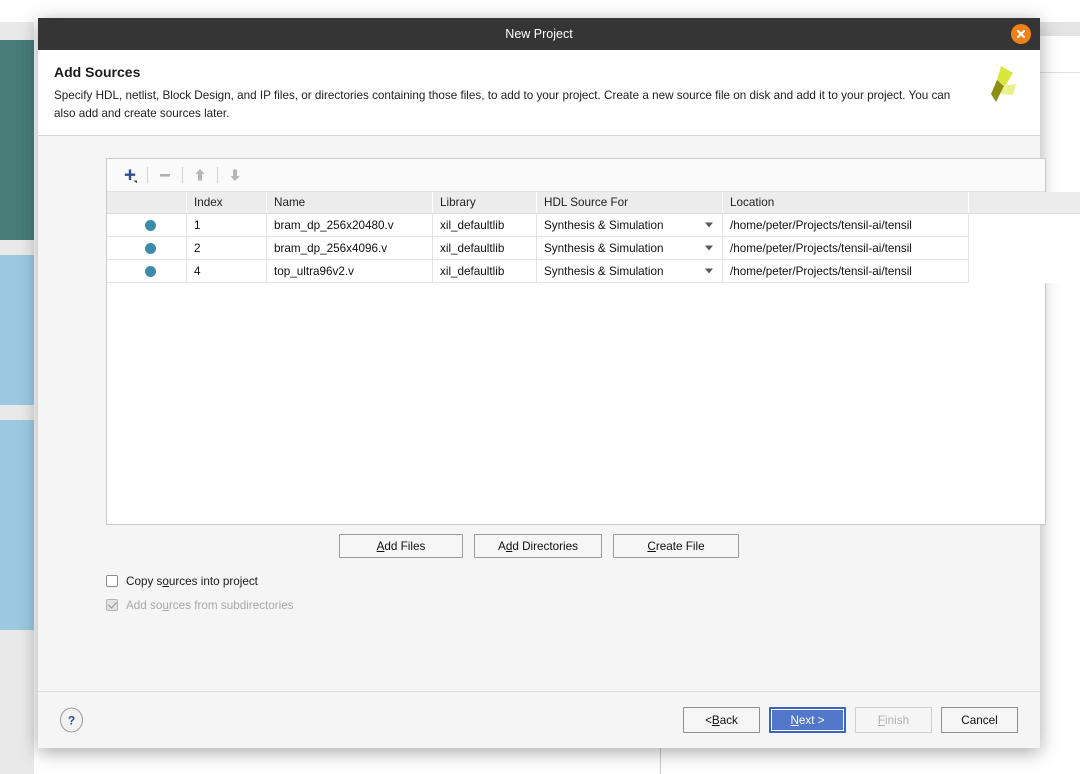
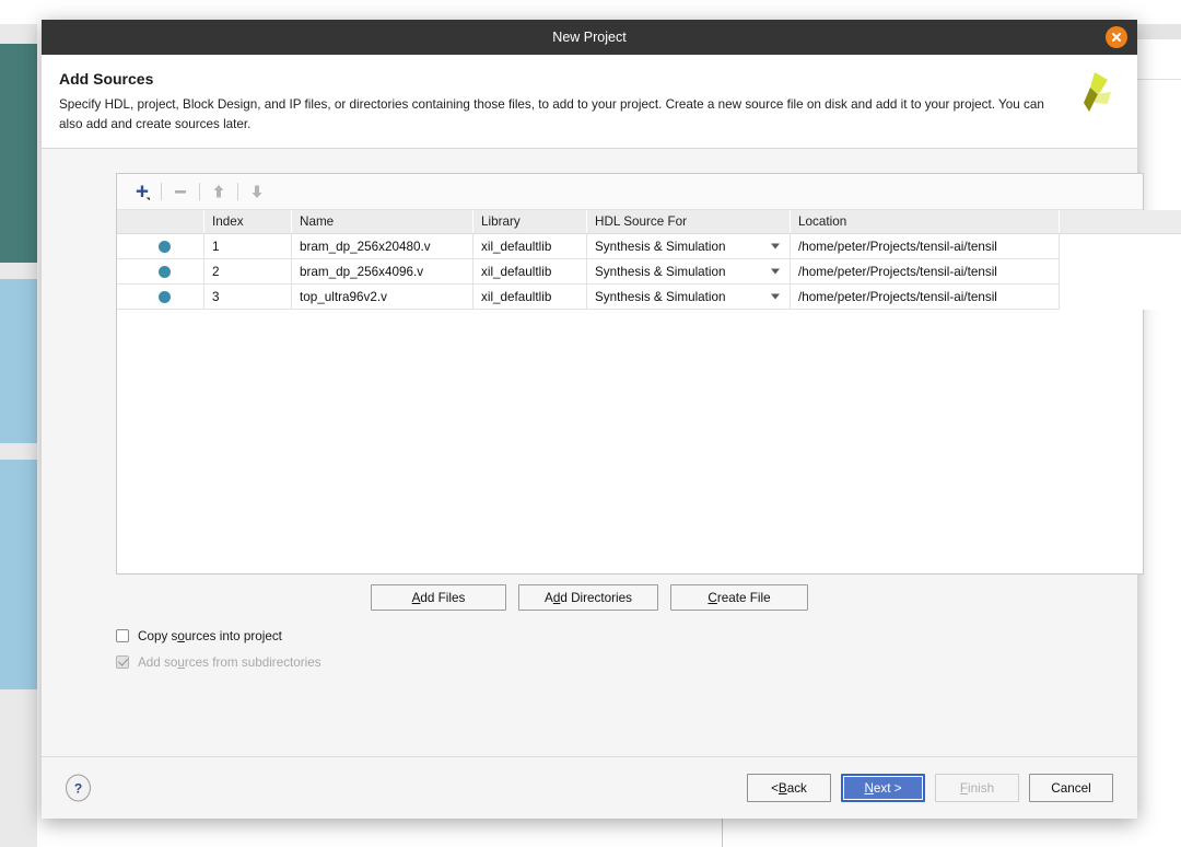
  New Project
  Add Sources
- Specify HDL, netlist, Block Design, and IP files, or directories containing those files, to add to your project. Create a new source file on disk and add it to your project. You can also add and create sources later.
+ Specify HDL, project, Block Design, and IP files, or directories containing those files, to add to your project. Create a new source file on disk and add it to your project. You can also add and create sources later.
  	Index	Name	Library	HDL Source For	Location
  	1	bram_dp_256x20480.v	xil_defaultlib	Synthesis & Simulation	/home/peter/Projects/tensil-ai/tensil
  	2	bram_dp_256x4096.v	xil_defaultlib	Synthesis & Simulation	/home/peter/Projects/tensil-ai/tensil
- 	4	top_ultra96v2.v	xil_defaultlib	Synthesis & Simulation	/home/peter/Projects/tensil-ai/tensil
+ 	3	top_ultra96v2.v	xil_defaultlib	Synthesis & Simulation	/home/peter/Projects/tensil-ai/tensil
  A
  dd Files
  A
  d
  d Directories
  C
  reate File
  Copy sources into project
  Add sources from subdirectories
  ?
  <
  B
  ack
  N
  ext >
  F
  inish
  Cancel
